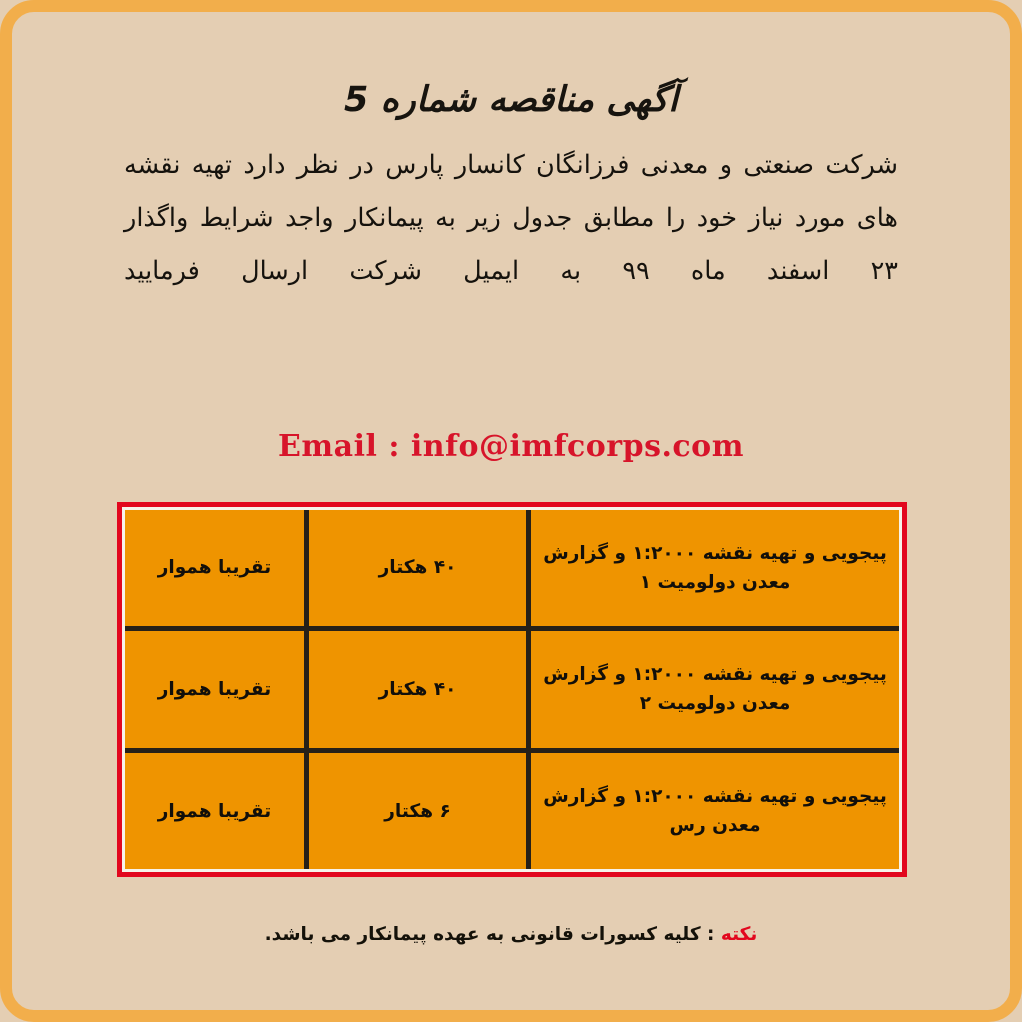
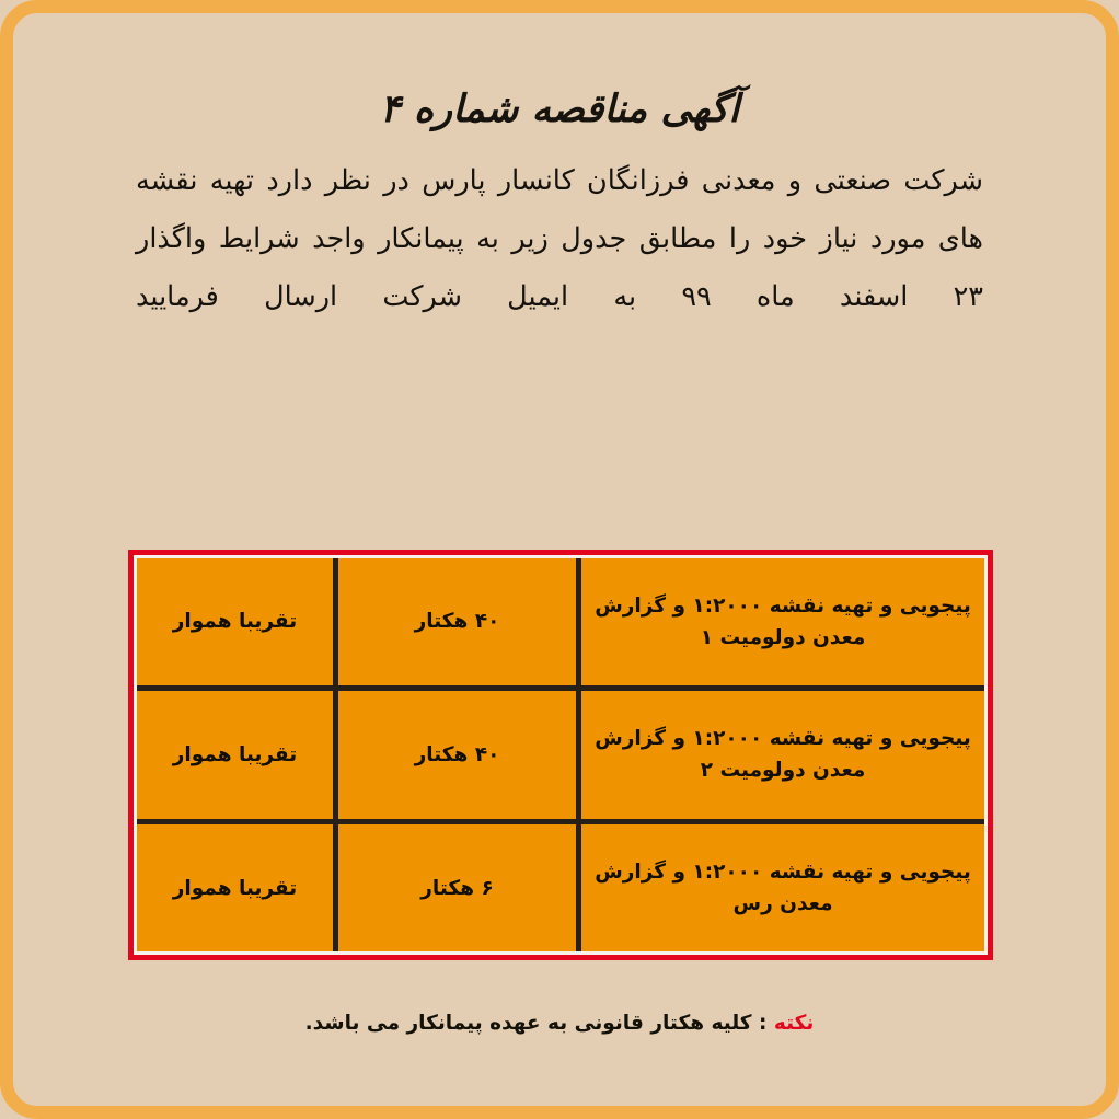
- آگهی مناقصه شماره 5
+ آگهی مناقصه شماره ۴
  شرکت صنعتی و معدنی فرزانگان کانسار پارس در نظر دارد تهیه نقشه
  های مورد نیاز خود را مطابق جدول زیر به پیمانکار واجد شرایط واگذار
  ۲۳ اسفند ماه ۹۹ به ایمیل شرکت ارسال فرمایید
- Email : info@imfcorps.com
  پیجویی و تهیه نقشه ۱:۲۰۰۰ و گزارش معدن دولومیت ۱	۴۰ هکتار	تقریبا هموار
  پیجویی و تهیه نقشه ۱:۲۰۰۰ و گزارش معدن دولومیت ۲	۴۰ هکتار	تقریبا هموار
  پیجویی و تهیه نقشه ۱:۲۰۰۰ و گزارش معدن رس	۶ هکتار	تقریبا هموار
- نکته : کلیه کسورات قانونی به عهده پیمانکار می باشد.
+ نکته : کلیه هکتار قانونی به عهده پیمانکار می باشد.
